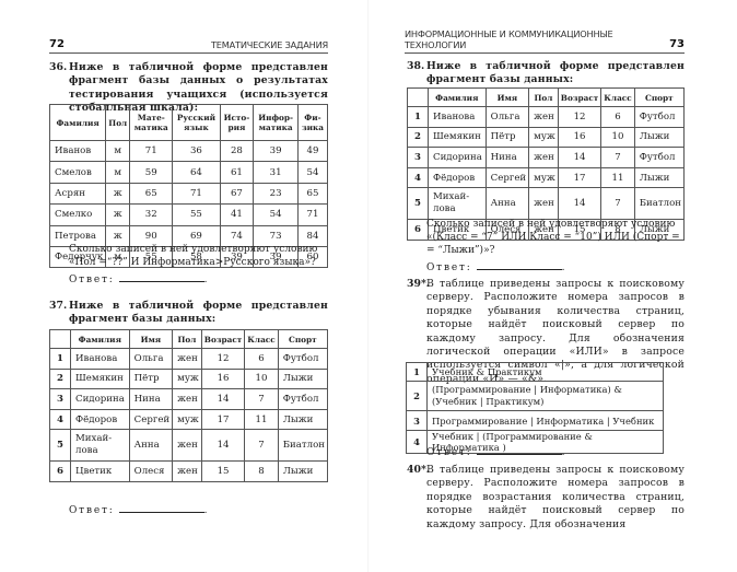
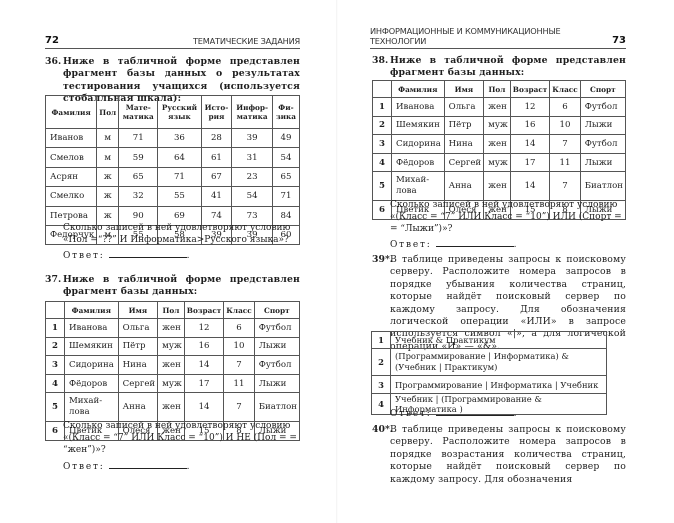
  72
  ТЕМАТИЧЕСКИЕ ЗАДАНИЯ
  36.
  Ниже в табличной форме представлен фрагмент базы данных о результатах тестирования учащихся (используется стобалльная шкала):
  Фамилия	Пол	Мате-матика	Русский язык	Исто-рия	Инфор-матика	Фи-зика
  Иванов	м	71	36	28	39	49
  Смелов	м	59	64	61	31	54
  Асрян	ж	65	71	67	23	65
  Смелко	ж	32	55	41	54	71
  Петрова	ж	90	69	74	73	84
  Федорчук	м	55	58	39	39	60
  Сколько записей в ней удовлетворяют условию «Пол =“??” И Информатика>Русского языка»?
  Ответ: .
  37.
  Ниже в табличной форме представлен фрагмент базы данных:
  	Фамилия	Имя	Пол	Возраст	Класс	Спорт
  1	Иванова	Ольга	жен	12	6	Футбол
  2	Шемякин	Пётр	муж	16	10	Лыжи
  3	Сидорина	Нина	жен	14	7	Футбол
  4	Фёдоров	Сергей	муж	17	11	Лыжи
  5	Михай-лова	Анна	жен	14	7	Биатлон
  6	Цветик	Олеся	жен	15	8	Лыжи
+ Сколько записей в ней удовлетворяют условию «(Класс = “7” ИЛИ Класс = “10”) И НЕ (Пол = = “жен”)»?
  Ответ: .
  ИНФОРМАЦИОННЫЕ И КОММУНИКАЦИОННЫЕ ТЕХНОЛОГИИ
  73
  38.
  Ниже в табличной форме представлен фрагмент базы данных:
  	Фамилия	Имя	Пол	Возраст	Класс	Спорт
  1	Иванова	Ольга	жен	12	6	Футбол
  2	Шемякин	Пётр	муж	16	10	Лыжи
  3	Сидорина	Нина	жен	14	7	Футбол
  4	Фёдоров	Сергей	муж	17	11	Лыжи
  5	Михай-лова	Анна	жен	14	7	Биатлон
  6	Цветик	Олеся	жен	15	8	Лыжи
  Сколько записей в ней удовлетворяют условию «(Класс = “7” ИЛИ Класс = “10”) ИЛИ (Спорт = = “Лыжи”)»?
  Ответ: .
  39*.
  В таблице приведены запросы к поисковому серверу. Расположите номера запросов в порядке убывания количества страниц, которые найдёт поисковый сервер по каждому запросу. Для обозначения логической операции «ИЛИ» в запросе используется символ «|», а для логической операции «И» — «&».
  1	Учебник & Практикум
  2	(Программирование | Информатика) & (Учебник | Практикум)
  3	Программирование | Информатика | Учебник
  4	Учебник | (Программирование & Информатика )
  Ответ: .
  40*.
  В таблице приведены запросы к поисковому серверу. Расположите номера запросов в порядке возрастания количества страниц, которые найдёт поисковый сервер по каждому запросу. Для обозначения
